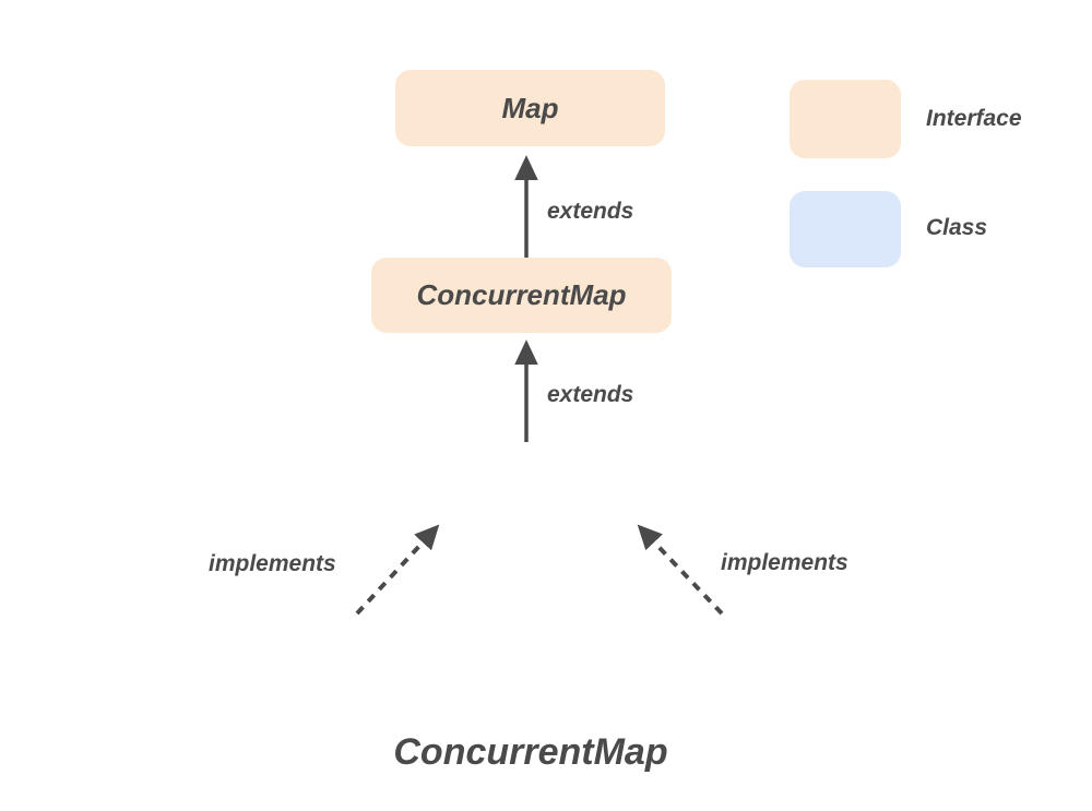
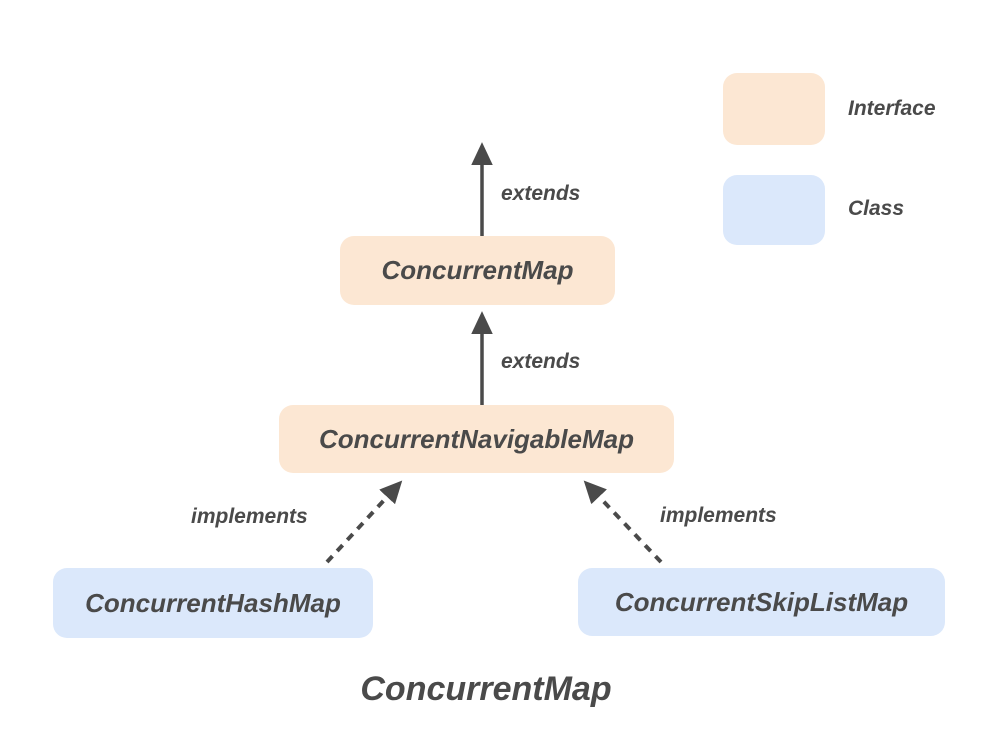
- Map
  ConcurrentMap
+ ConcurrentNavigableMap
+ ConcurrentHashMap
+ ConcurrentSkipListMap
  extends
  extends
  implements
  implements
  Interface
  Class
  ConcurrentMap
